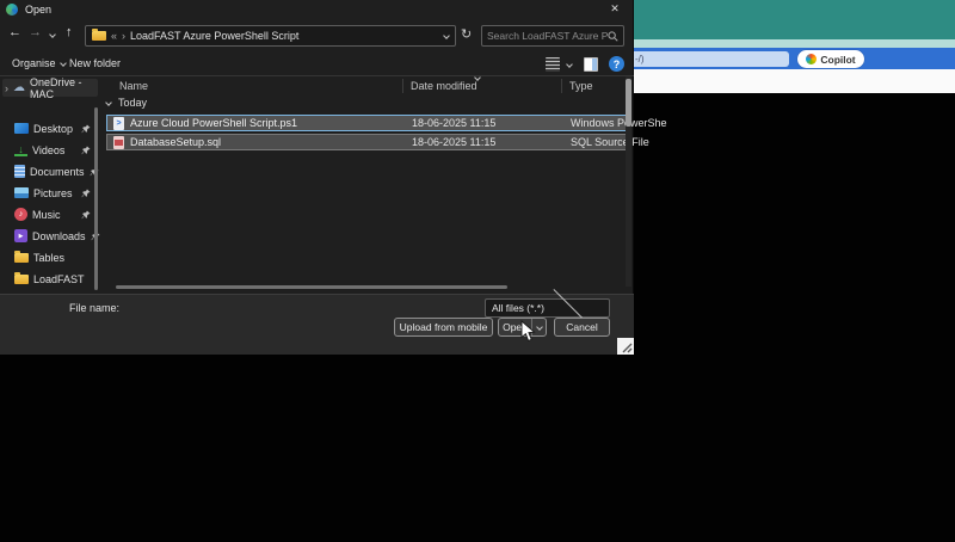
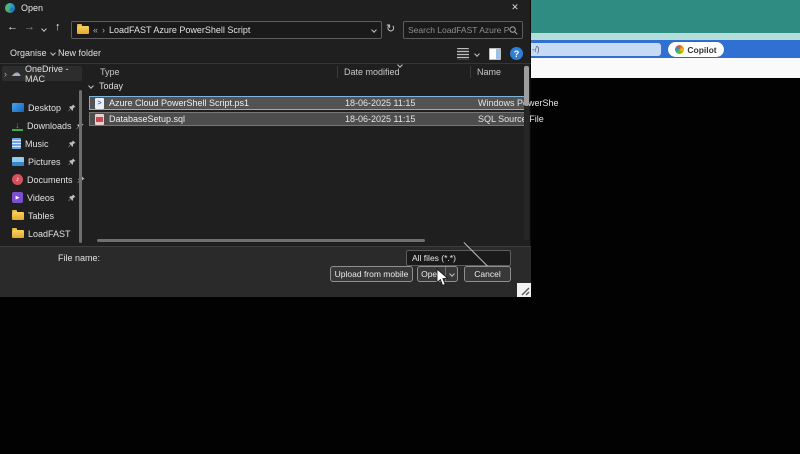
  -/)
  Copilot
  Open
  ✕
  ←
  →
  ↑
  «
  ›
  LoadFAST Azure PowerShell Script
  ↻
  Search LoadFAST Azure P
  Organise
  New folder
  ?
  ›
  ☁
  OneDrive - MAC
  Desktop
  ↓
- Videos
+ Downloads
- Documents
+ Music
  Pictures
- Music
+ Documents
- Downloads
+ Videos
  Tables
  LoadFAST
- Name
+ Type
  Date modified
- Type
+ Name
  Today
  Azure Cloud PowerShell Script.ps1
  18-06-2025 11:15
  Windows PwerShe
  DatabaseSetup.sql
  18-06-2025 11:15
  SQL Sourc File
  File name:
  All files (*.*)
  Upload from mobile
  Ope
  Cancel
